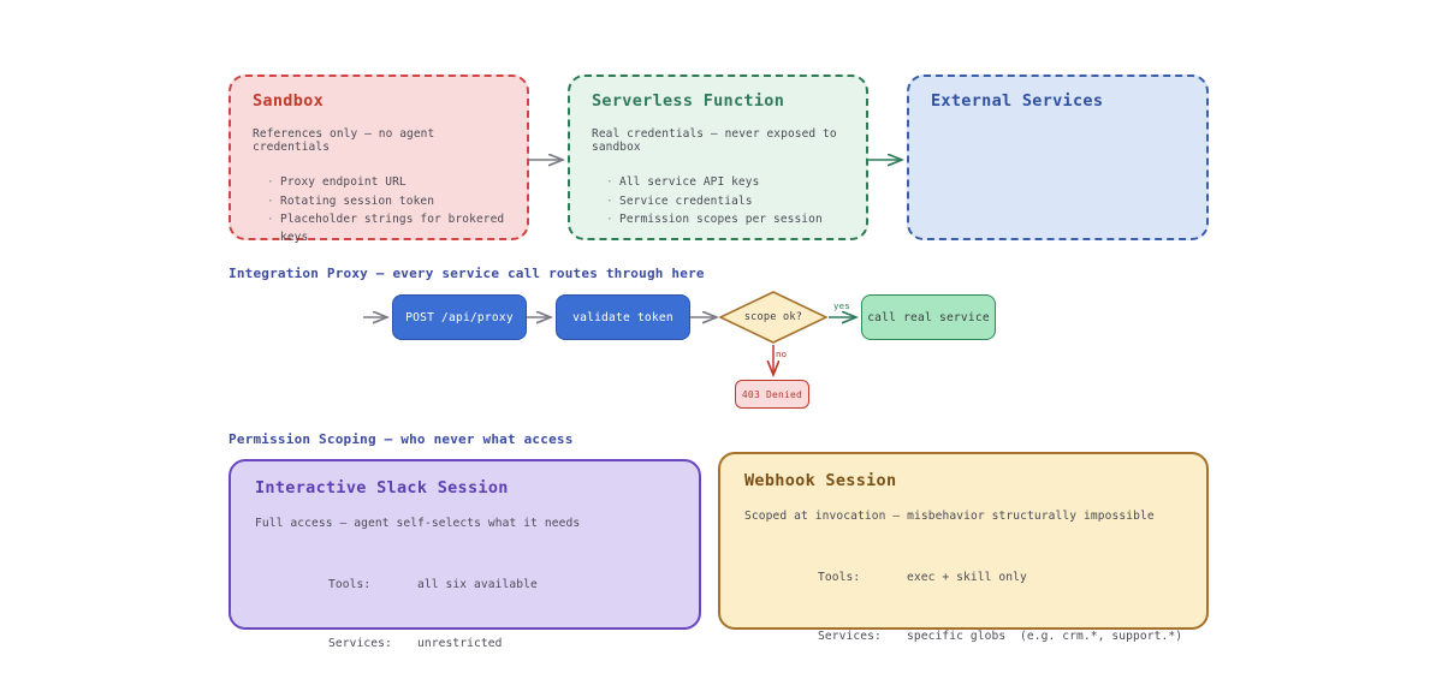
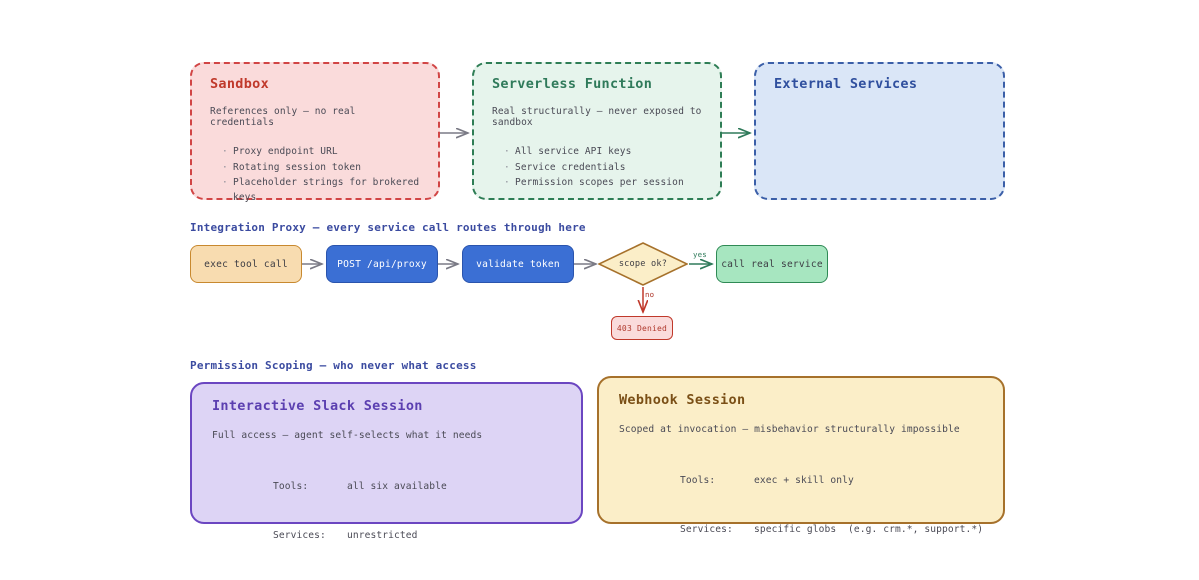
  Sandbox
- References only — no agent credentials
+ References only — no real credentials
  Proxy endpoint URL
  Rotating session token
  Placeholder strings for brokered keys
  Serverless Function
- Real credentials — never exposed to sandbox
+ Real structurally — never exposed to sandbox
  All service API keys
  Service credentials
  Permission scopes per session
  External Services
  Integration Proxy — every service call routes through here
+ exec tool call
  POST /api/proxy
  validate token
  scope ok?
  yes
  no
  call real service
  403 Denied
  Permission Scoping — who never what access
  Interactive Slack Session
  Full access — agent self-selects what it needs
  Tools: all six available
  Services: unrestricted
  Webhook Session
  Scoped at invocation — misbehavior structurally impossible
  Tools: exec + skill only
  Services: specific globs (e.g. crm.*, support.*)
